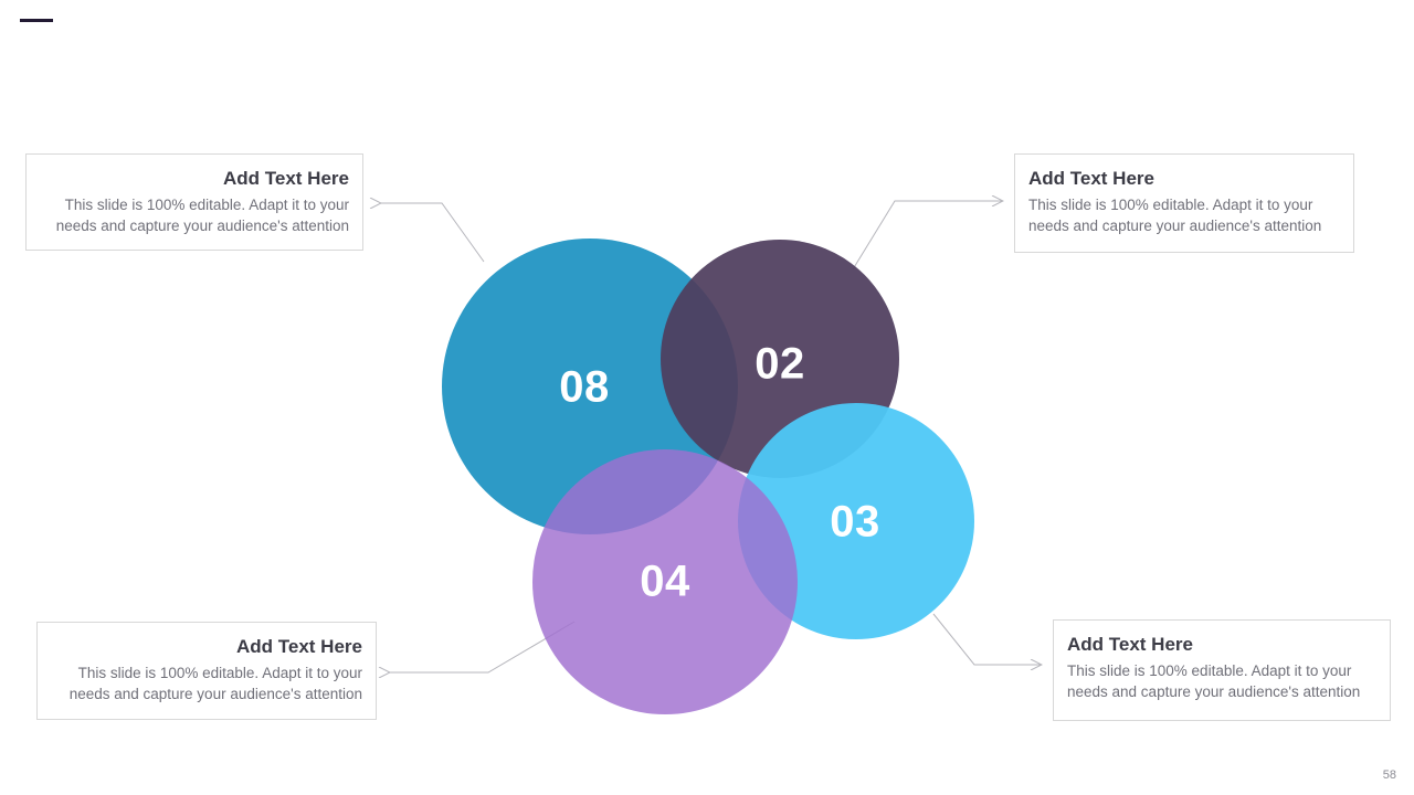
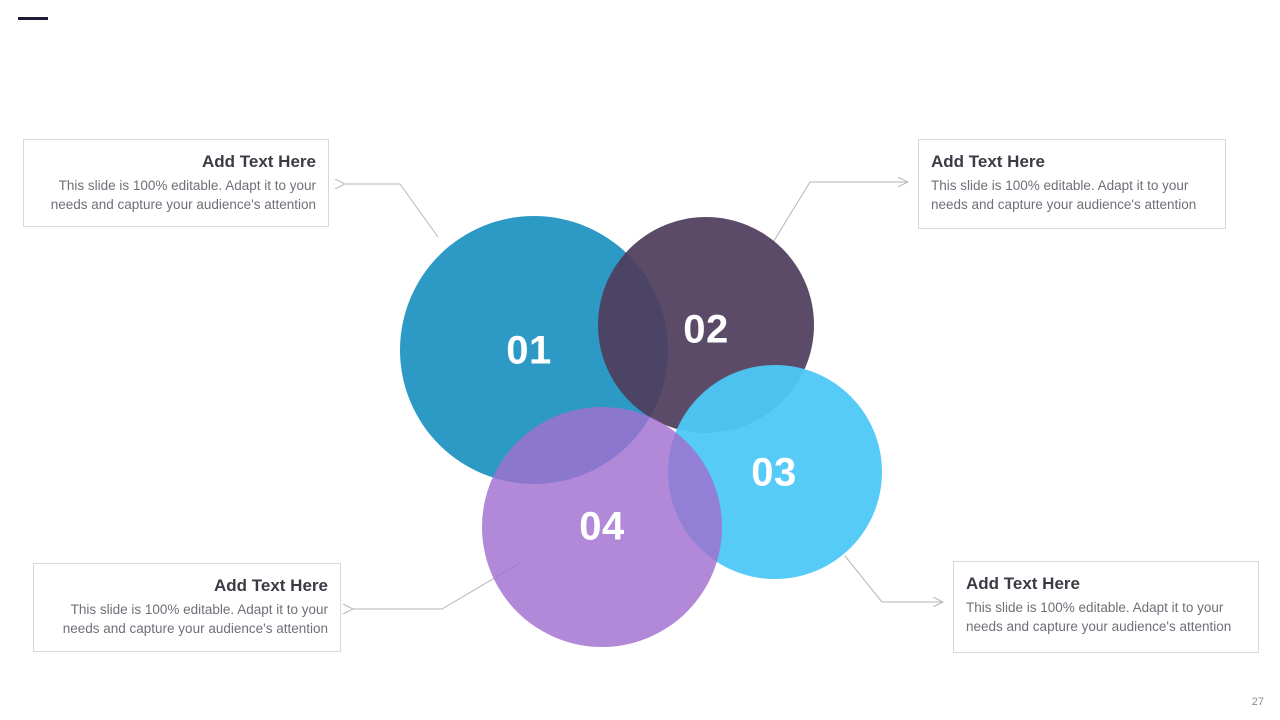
- 08
+ 01
  02
  03
  04
  Add Text Here
  This slide is 100% editable. Adapt it to your needs and capture your audience's attention
  Add Text Here
  This slide is 100% editable. Adapt it to your needs and capture your audience's attention
  Add Text Here
  This slide is 100% editable. Adapt it to your needs and capture your audience's attention
  Add Text Here
  This slide is 100% editable. Adapt it to your needs and capture your audience's attention
- 58
+ 27
